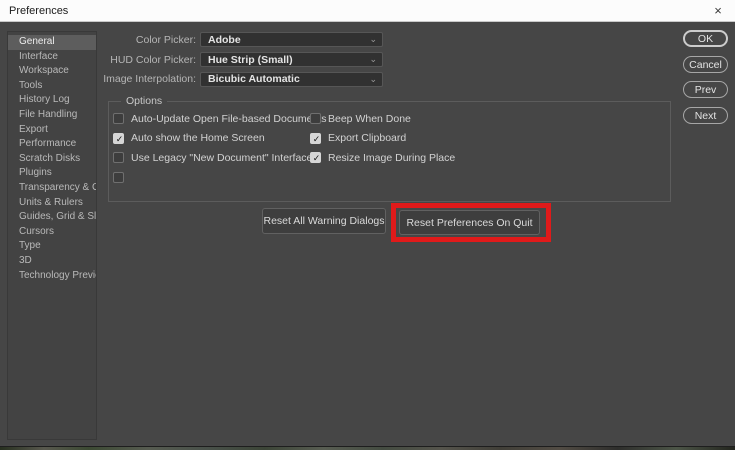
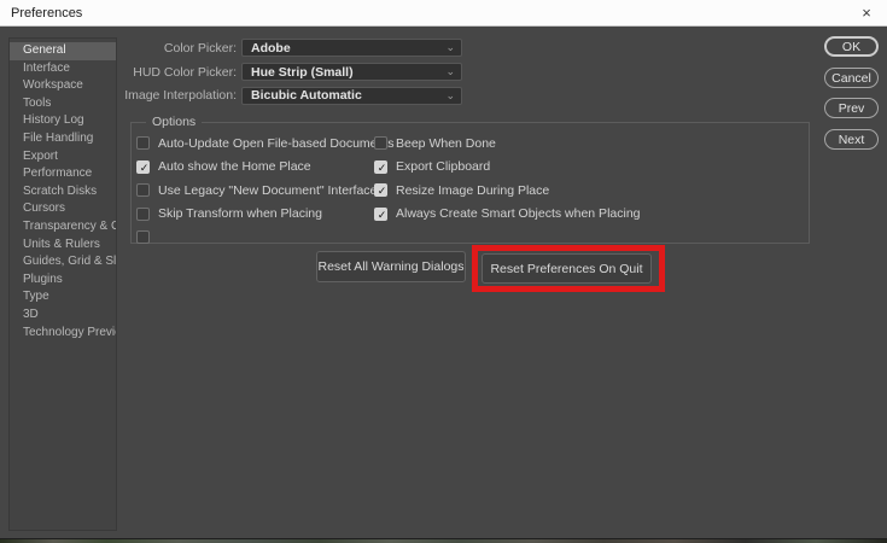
  Preferences
  ×
  General
  Interface
  Workspace
  Tools
  History Log
  File Handling
  Export
  Performance
  Scratch Disks
- Plugins
+ Cursors
  Transparency & G
  Units & Rulers
  Guides, Grid & Sl
- Cursors
+ Plugins
  Type
  3D
  Technology Previ
  Color Picker:
  Adobe
  ⌄
  HUD Color Picker:
  Hue Strip (Small)
  ⌄
  Image Interpolation:
  Bicubic Automatic
  ⌄
  Options
  Auto-Update Open File-based Docums
- Auto show the Home Screen
+ Auto show the Home Place
  Use Legacy "New Document" Interfac
+ Skip Transform when Placing
  Beep When Done
  Export Clipboard
  Resize Image During Place
+ Always Create Smart Objects when Placing
  Reset All Warning Dialogs
  Reset Preferences On Quit
  OK
  Cancel
  Prev
  Next
